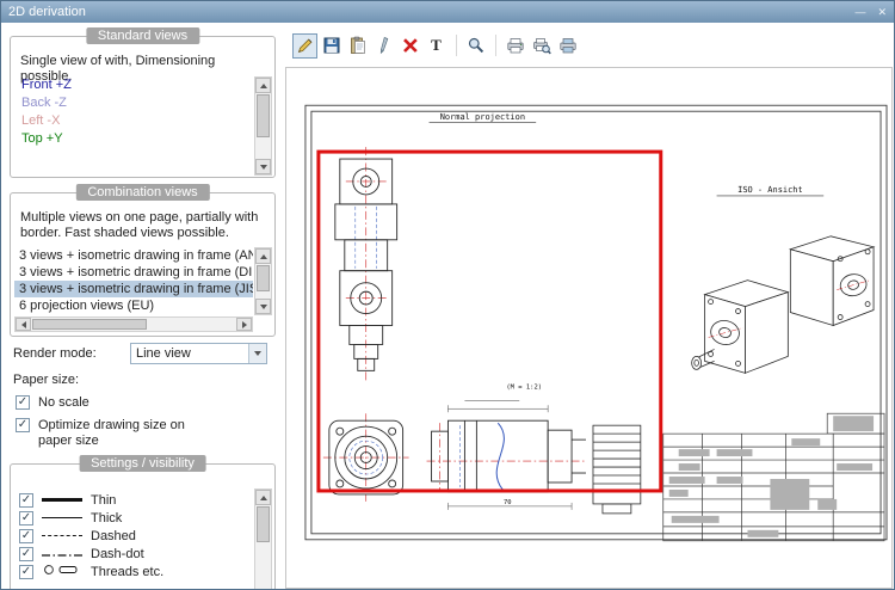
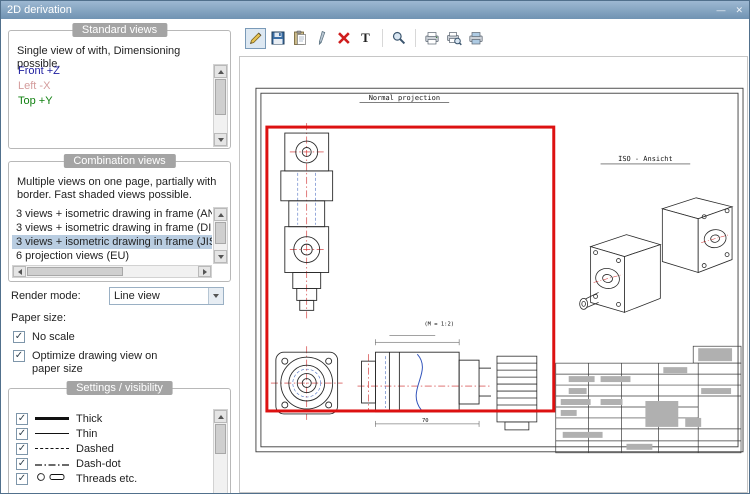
  2D derivation
  —
  ✕
  Standard views
  Single view of with, Dimensioning possible.
  Front +Z
- Back -Z
  Left -X
  Top +Y
  Combination views
  Multiple views on one page, partially with border. Fast shaded views possible.
  3 views + isometric drawing in frame (AN
  3 views + isometric drawing in frame (DI
  3 views + isometric drawing in frame (JI
  6 projection views (EU)
  Render mode:
  Line view
  Paper size:
  ✓
  No scale
  ✓
- Optimize drawing size on paper size
+ Optimize drawing view on paper size
  Settings / visibility
  ✓
- Thin
+ Thick
  ✓
- Thick
+ Thin
  ✓
  Dashed
  ✓
  Dash-dot
  ✓
  Threads etc.
  T
  Normal projection
  ISO - Ansicht
